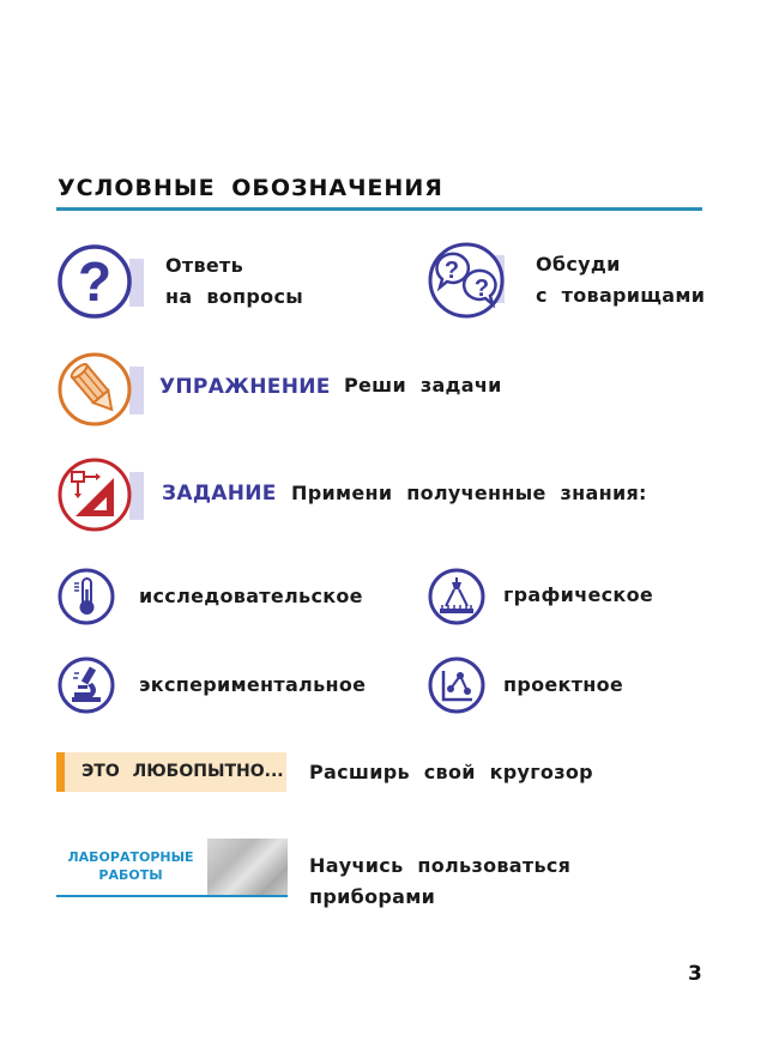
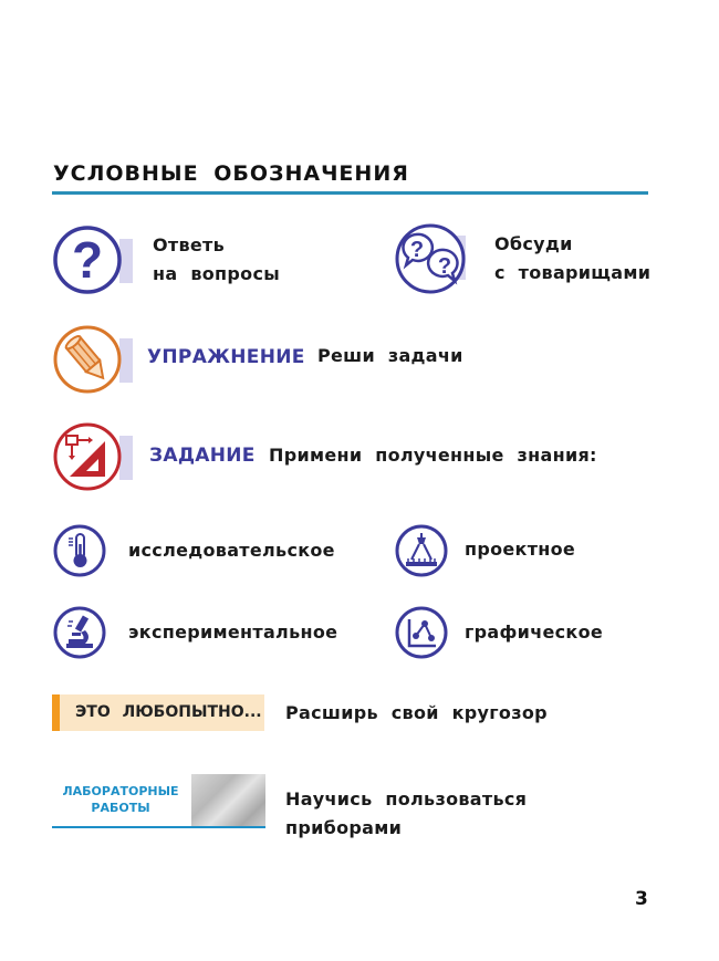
  УСЛОВНЫЕ ОБОЗНАЧЕНИЯ
  ?
  Ответь
  на вопросы
  ?
  ?
  Обсуди
  с товарищами
  УПРАЖНЕНИЕ
  Реши задачи
  ЗАДАНИЕ
  Примени полученные знания:
  исследовательское
- графическое
+ проектное
  экспериментальное
- проектное
+ графическое
  ЭТО ЛЮБОПЫТНО...
  Расширь свой кругозор
  ЛАБОРАТОРНЫЕ
  РАБОТЫ
  Научись пользоваться
  приборами
  3
